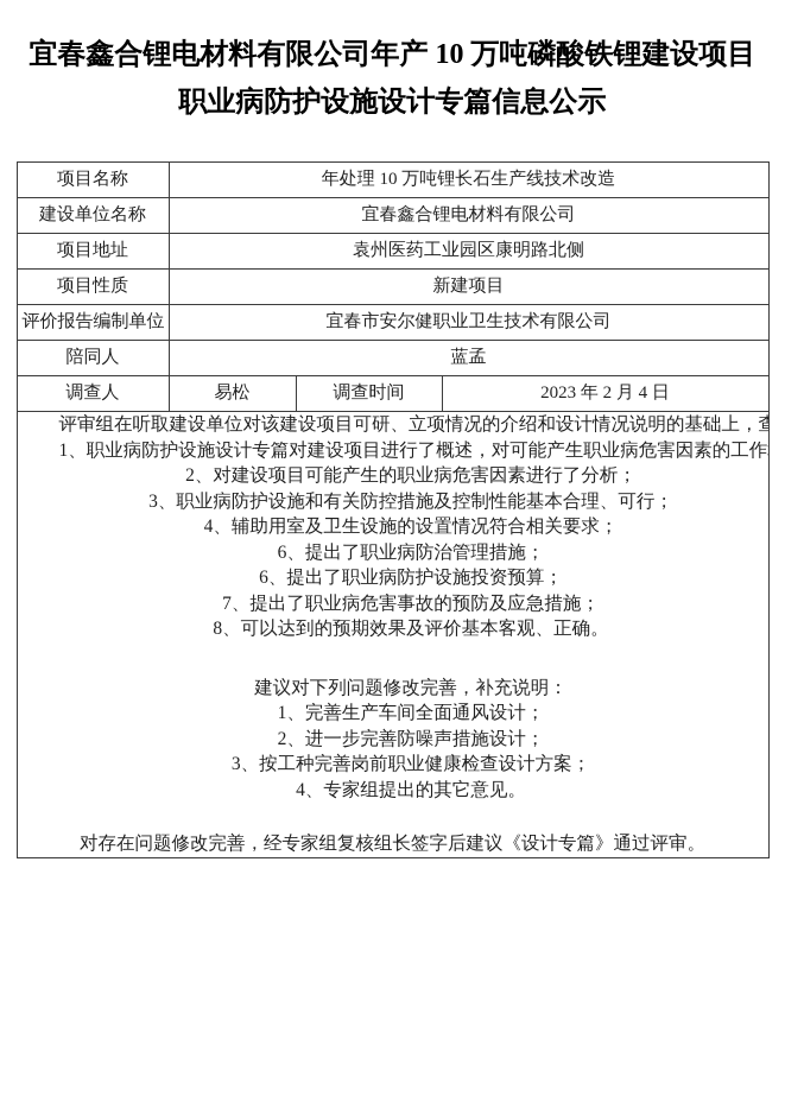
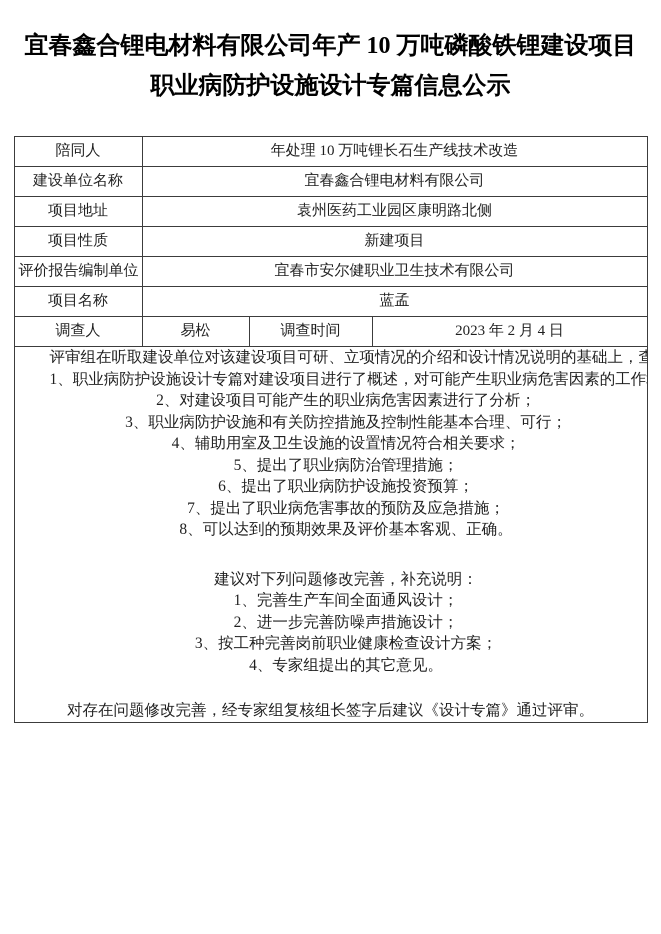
  宜春鑫合锂电材料有限公司年产 10 万吨磷酸铁锂建设项目职业病防护设施设计专篇信息公示
- 项目名称	年处理 10 万吨锂长石生产线技术改造
+ 陪同人	年处理 10 万吨锂长石生产线技术改造
  建设单位名称	宜春鑫合锂电材料有限公司
  项目地址	袁州医药工业园区康明路北侧
  项目性质	新建项目
  评价报告编制单位	宜春市安尔健职业卫生技术有限公司
- 陪同人	蓝孟
+ 项目名称	蓝孟
  调查人	易松	调查时间	2023 年 2 月 4 日
- 评审组在听取建设单位对该建设项目可研、立项情况的介绍和设计情况说明的基础上，查 1、职业病防护设施设计专篇对建设项目进行了概述，对可能产生职业病危害因素的工作 2、对建设项目可能产生的职业病危害因素进行了分析； 3、职业病防护设施和有关防控措施及控制性能基本合理、可行； 4、辅助用室及卫生设施的设置情况符合相关要求； 6、提出了职业病防治管理措施； 6、提出了职业病防护设施投资预算； 7、提出了职业病危害事故的预防及应急措施； 8、可以达到的预期效果及评价基本客观、正确。 建议对下列问题修改完善，补充说明： 1、完善生产车间全面通风设计； 2、进一步完善防噪声措施设计； 3、按工种完善岗前职业健康检查设计方案； 4、专家组提出的其它意见。 对存在问题修改完善，经专家组复核组长签字后建议《设计专篇》通过评审。
+ 评审组在听取建设单位对该建设项目可研、立项情况的介绍和设计情况说明的基础上，查 1、职业病防护设施设计专篇对建设项目进行了概述，对可能产生职业病危害因素的工作 2、对建设项目可能产生的职业病危害因素进行了分析； 3、职业病防护设施和有关防控措施及控制性能基本合理、可行； 4、辅助用室及卫生设施的设置情况符合相关要求； 5、提出了职业病防治管理措施； 6、提出了职业病防护设施投资预算； 7、提出了职业病危害事故的预防及应急措施； 8、可以达到的预期效果及评价基本客观、正确。 建议对下列问题修改完善，补充说明： 1、完善生产车间全面通风设计； 2、进一步完善防噪声措施设计； 3、按工种完善岗前职业健康检查设计方案； 4、专家组提出的其它意见。 对存在问题修改完善，经专家组复核组长签字后建议《设计专篇》通过评审。
